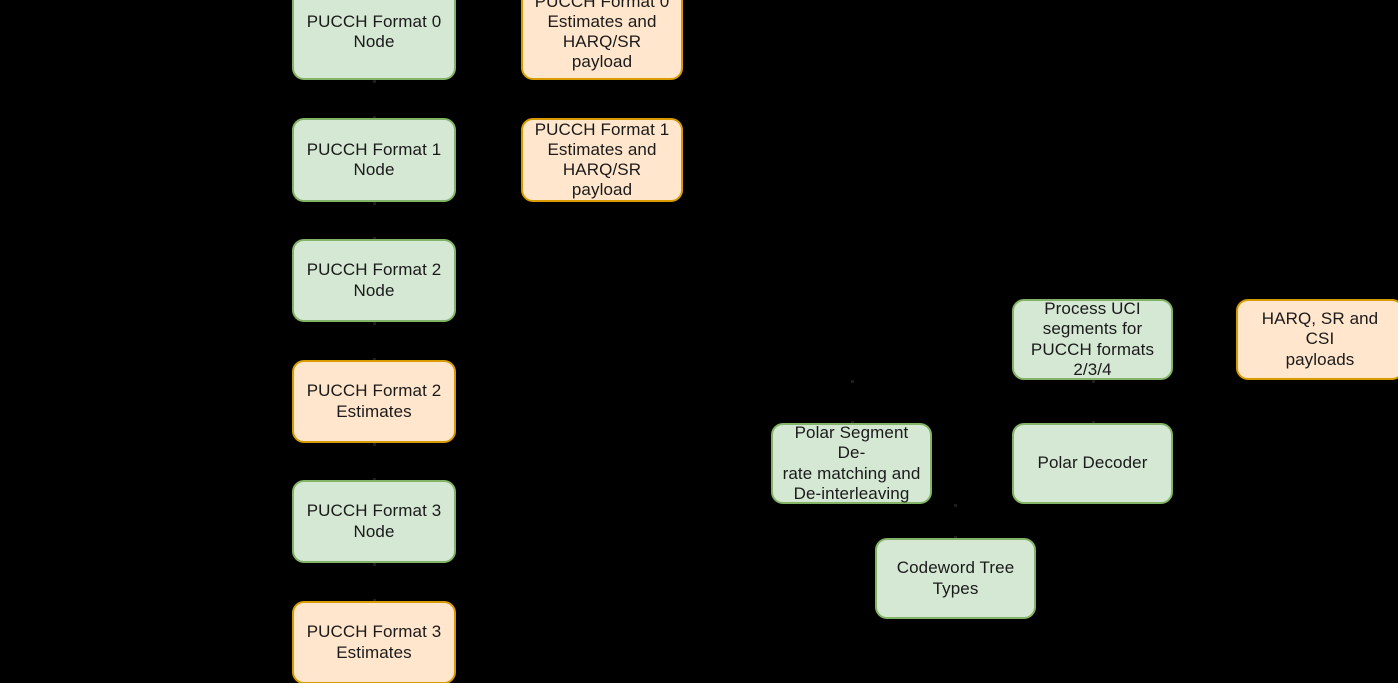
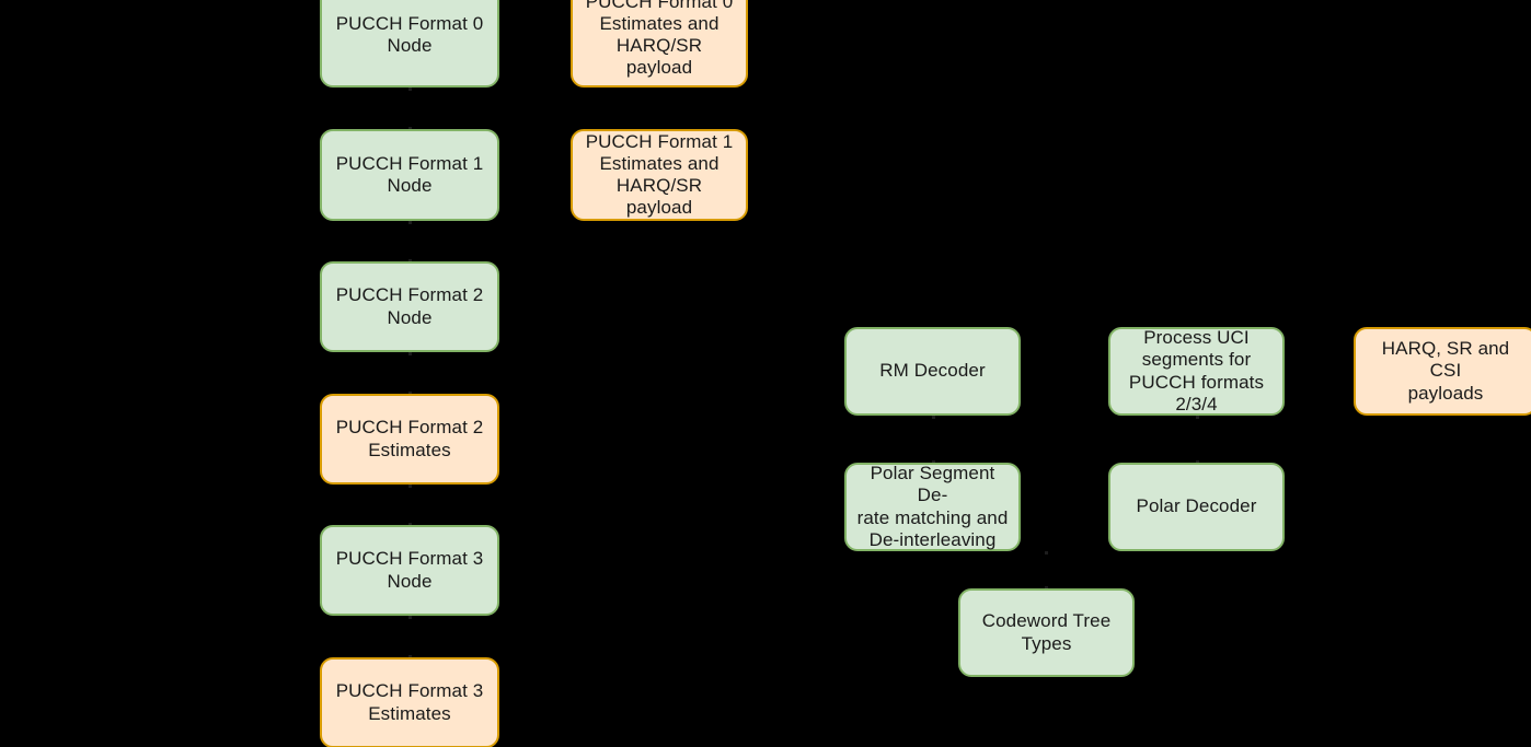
  PUCCH Format 0
  Node
  PUCCH Format 0
  Estimates and
  HARQ/SR payload
  PUCCH Format 1
  Node
  PUCCH Format 1
  Estimates and
  HARQ/SR payload
  PUCCH Format 2
  Node
  PUCCH Format 2
  Estimates
  PUCCH Format 3
  Node
  PUCCH Format 3
  Estimates
+ RM Decoder
  Process UCI
  segments for
  PUCCH formats
  2/3/4
  HARQ, SR and CSI
  payloads
  Polar Segment De-
  rate matching and
  De-interleaving
  Polar Decoder
  Codeword Tree
  Types
